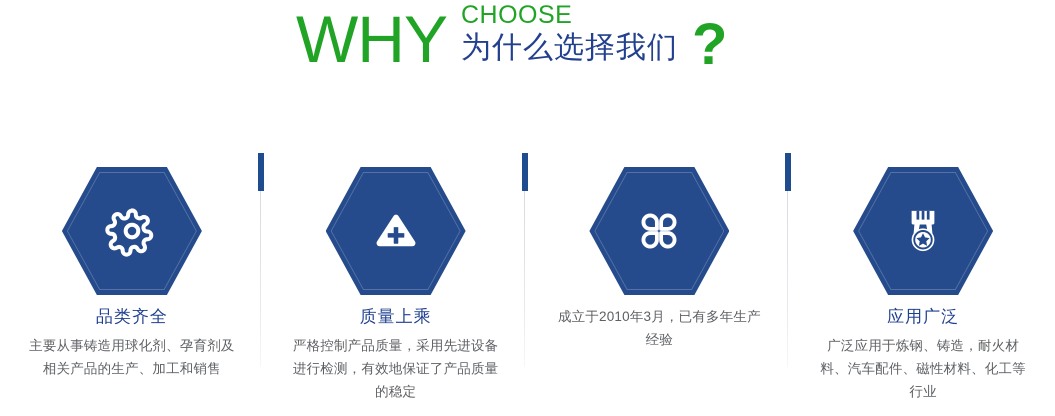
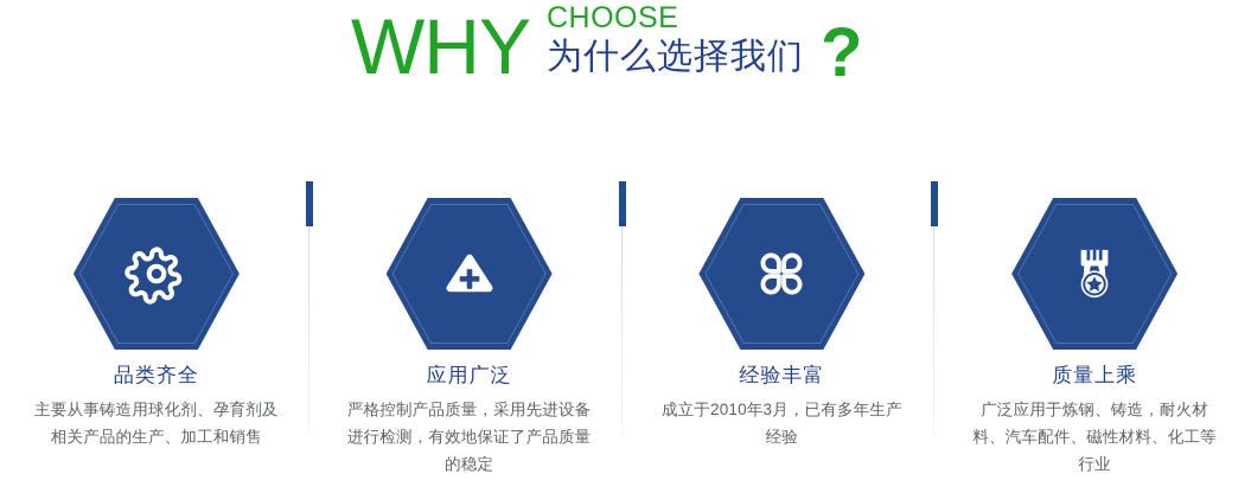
  WHY
  CHOOSE
  为什么选择我们
  ?
  品类齐全
  主要从事铸造用球化剂、孕育剂及相关产品的生产、加工和销售
- 质量上乘
+ 应用广泛
  严格控制产品质量，采用先进设备进行检测，有效地保证了产品质量的稳定
+ 经验丰富
  成立于2010年3月，已有多年生产经验
- 应用广泛
+ 质量上乘
  广泛应用于炼钢、铸造，耐火材料、汽车配件、磁性材料、化工等行业
